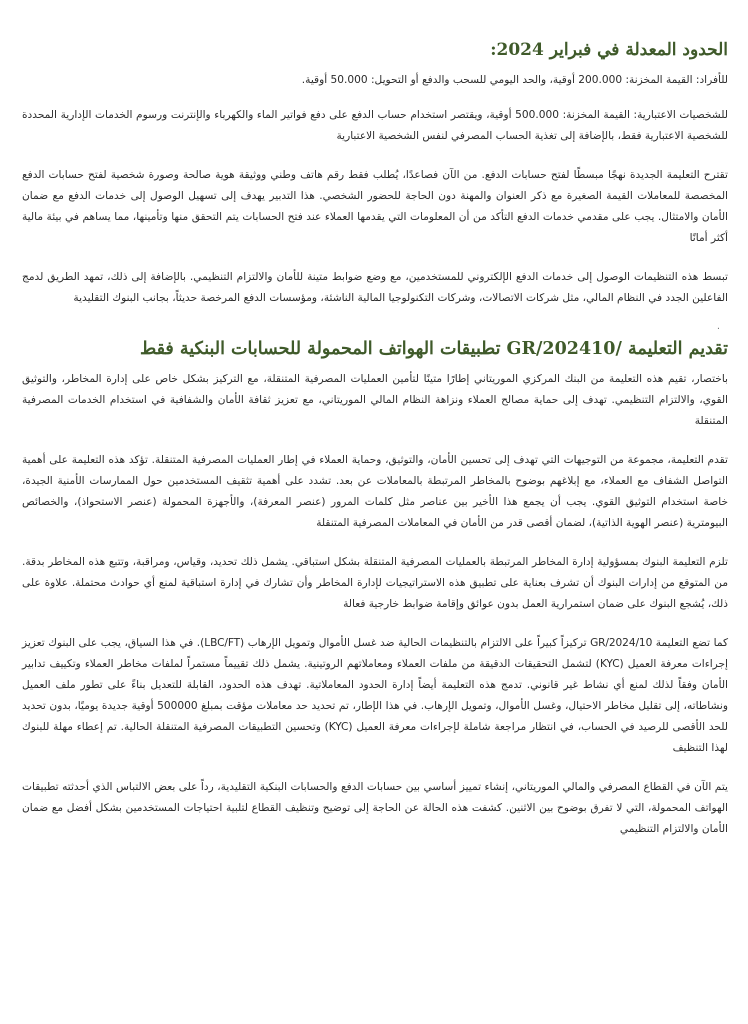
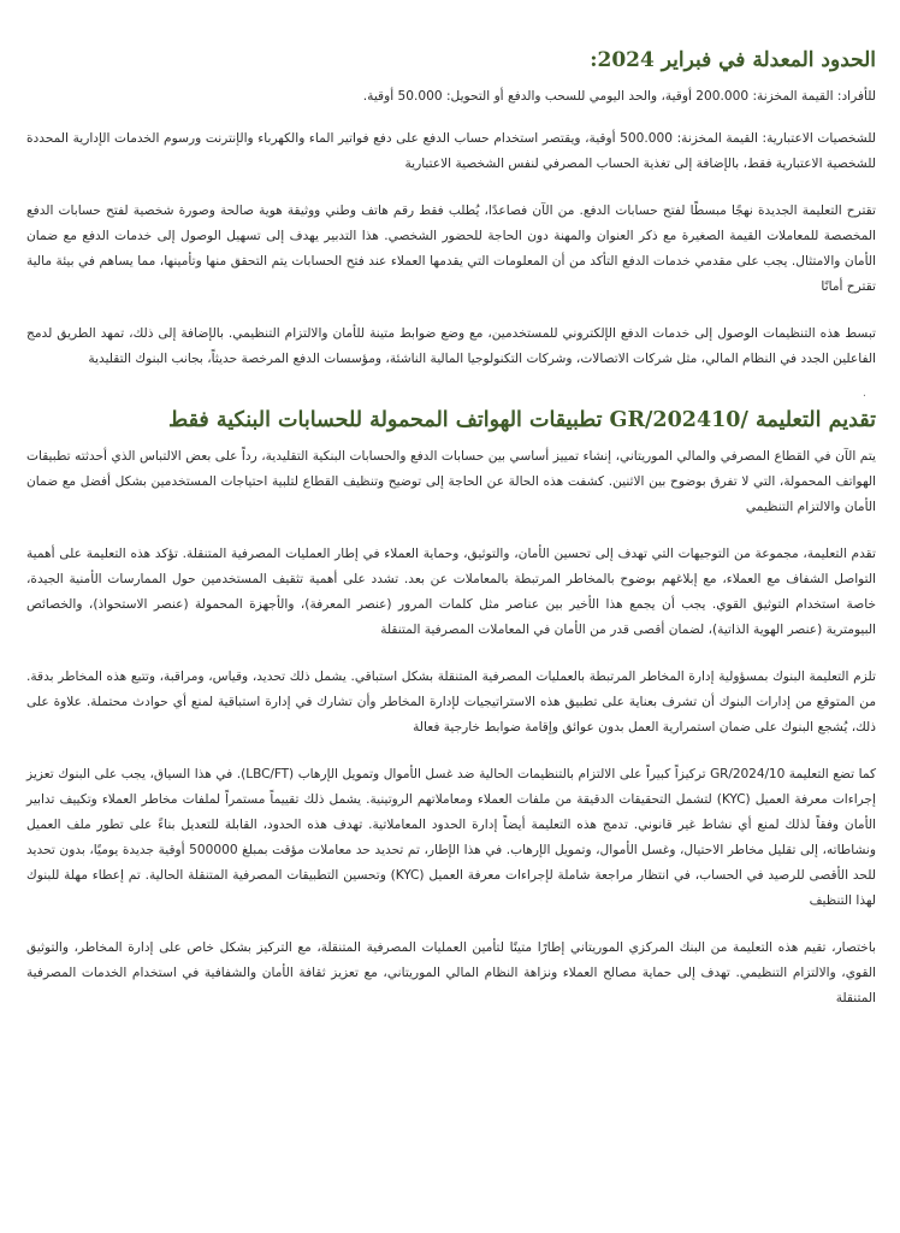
  الحدود المعدلة في فبراير 2024:
  للأفراد: القيمة المخزنة: 200.000 أوقية، والحد اليومي للسحب والدفع أو التحويل: 50.000 أوقية.
  للشخصيات الاعتبارية: القيمة المخزنة: 500.000 أوقية، ويقتصر استخدام حساب الدفع على دفع فواتير الماء والكهرباء والإنترنت ورسوم الخدمات الإدارية المحددة للشخصية الاعتبارية فقط، بالإضافة إلى تغذية الحساب المصرفي لنفس الشخصية الاعتبارية
- تقترح التعليمة الجديدة نهجًا مبسطًا لفتح حسابات الدفع. من الآن فصاعدًا، يُطلب فقط رقم هاتف وطني ووثيقة هوية صالحة وصورة شخصية لفتح حسابات الدفع المخصصة للمعاملات القيمة الصغيرة مع ذكر العنوان والمهنة دون الحاجة للحضور الشخصي. هذا التدبير يهدف إلى تسهيل الوصول إلى خدمات الدفع مع ضمان الأمان والامتثال. يجب على مقدمي خدمات الدفع التأكد من أن المعلومات التي يقدمها العملاء عند فتح الحسابات يتم التحقق منها وتأمينها، مما يساهم في بيئة مالية أكثر أمانًا
+ تقترح التعليمة الجديدة نهجًا مبسطًا لفتح حسابات الدفع. من الآن فصاعدًا، يُطلب فقط رقم هاتف وطني ووثيقة هوية صالحة وصورة شخصية لفتح حسابات الدفع المخصصة للمعاملات القيمة الصغيرة مع ذكر العنوان والمهنة دون الحاجة للحضور الشخصي. هذا التدبير يهدف إلى تسهيل الوصول إلى خدمات الدفع مع ضمان الأمان والامتثال. يجب على مقدمي خدمات الدفع التأكد من أن المعلومات التي يقدمها العملاء عند فتح الحسابات يتم التحقق منها وتأمينها، مما يساهم في بيئة مالية تقترح أمانًا
  تبسط هذه التنظيمات الوصول إلى خدمات الدفع الإلكتروني للمستخدمين، مع وضع ضوابط متينة للأمان والالتزام التنظيمي. بالإضافة إلى ذلك، تمهد الطريق لدمج الفاعلين الجدد في النظام المالي، مثل شركات الاتصالات، وشركات التكنولوجيا المالية الناشئة، ومؤسسات الدفع المرخصة حديثاً، بجانب البنوك التقليدية
  .
  تقديم التعليمة /GR/202410 تطبيقات الهواتف المحمولة للحسابات البنكية فقط
- باختصار، تقيم هذه التعليمة من البنك المركزي الموريتاني إطارًا متينًا لتأمين العمليات المصرفية المتنقلة، مع التركيز بشكل خاص على إدارة المخاطر، والتوثيق القوي، والالتزام التنظيمي. تهدف إلى حماية مصالح العملاء ونزاهة النظام المالي الموريتاني، مع تعزيز ثقافة الأمان والشفافية في استخدام الخدمات المصرفية المتنقلة
+ يتم الآن في القطاع المصرفي والمالي الموريتاني، إنشاء تمييز أساسي بين حسابات الدفع والحسابات البنكية التقليدية، رداً على بعض الالتباس الذي أحدثته تطبيقات الهواتف المحمولة، التي لا تفرق بوضوح بين الاثنين. كشفت هذه الحالة عن الحاجة إلى توضيح وتنظيف القطاع لتلبية احتياجات المستخدمين بشكل أفضل مع ضمان الأمان والالتزام التنظيمي
  تقدم التعليمة، مجموعة من التوجيهات التي تهدف إلى تحسين الأمان، والتوثيق، وحماية العملاء في إطار العمليات المصرفية المتنقلة. تؤكد هذه التعليمة على أهمية التواصل الشفاف مع العملاء، مع إبلاغهم بوضوح بالمخاطر المرتبطة بالمعاملات عن بعد. تشدد على أهمية تثقيف المستخدمين حول الممارسات الأمنية الجيدة، خاصة استخدام التوثيق القوي. يجب أن يجمع هذا الأخير بين عناصر مثل كلمات المرور (عنصر المعرفة)، والأجهزة المحمولة (عنصر الاستحواذ)، والخصائص البيومترية (عنصر الهوية الذاتية)، لضمان أقصى قدر من الأمان في المعاملات المصرفية المتنقلة
  تلزم التعليمة البنوك بمسؤولية إدارة المخاطر المرتبطة بالعمليات المصرفية المتنقلة بشكل استباقي. يشمل ذلك تحديد، وقياس، ومراقبة، وتتبع هذه المخاطر بدقة. من المتوقع من إدارات البنوك أن تشرف بعناية على تطبيق هذه الاستراتيجيات لإدارة المخاطر وأن تشارك في إدارة استباقية لمنع أي حوادث محتملة. علاوة على ذلك، يُشجع البنوك على ضمان استمرارية العمل بدون عوائق وإقامة ضوابط خارجية فعالة
  كما تضع التعليمة GR/2024/10 تركيزاً كبيراً على الالتزام بالتنظيمات الحالية ضد غسل الأموال وتمويل الإرهاب (LBC/FT). في هذا السياق، يجب على البنوك تعزيز إجراءات معرفة العميل (KYC) لتشمل التحقيقات الدقيقة من ملفات العملاء ومعاملاتهم الروتينية. يشمل ذلك تقييماً مستمراً لملفات مخاطر العملاء وتكييف تدابير الأمان وفقاً لذلك لمنع أي نشاط غير قانوني. تدمج هذه التعليمة أيضاً إدارة الحدود المعاملاتية. تهدف هذه الحدود، القابلة للتعديل بناءً على تطور ملف العميل ونشاطاته، إلى تقليل مخاطر الاحتيال، وغسل الأموال، وتمويل الإرهاب. في هذا الإطار، تم تحديد حد معاملات مؤقت بمبلغ 500000 أوقية جديدة يوميًا، بدون تحديد للحد الأقصى للرصيد في الحساب، في انتظار مراجعة شاملة لإجراءات معرفة العميل (KYC) وتحسين التطبيقات المصرفية المتنقلة الحالية. تم إعطاء مهلة للبنوك لهذا التنظيف
- يتم الآن في القطاع المصرفي والمالي الموريتاني، إنشاء تمييز أساسي بين حسابات الدفع والحسابات البنكية التقليدية، رداً على بعض الالتباس الذي أحدثته تطبيقات الهواتف المحمولة، التي لا تفرق بوضوح بين الاثنين. كشفت هذه الحالة عن الحاجة إلى توضيح وتنظيف القطاع لتلبية احتياجات المستخدمين بشكل أفضل مع ضمان الأمان والالتزام التنظيمي
+ باختصار، تقيم هذه التعليمة من البنك المركزي الموريتاني إطارًا متينًا لتأمين العمليات المصرفية المتنقلة، مع التركيز بشكل خاص على إدارة المخاطر، والتوثيق القوي، والالتزام التنظيمي. تهدف إلى حماية مصالح العملاء ونزاهة النظام المالي الموريتاني، مع تعزيز ثقافة الأمان والشفافية في استخدام الخدمات المصرفية المتنقلة
